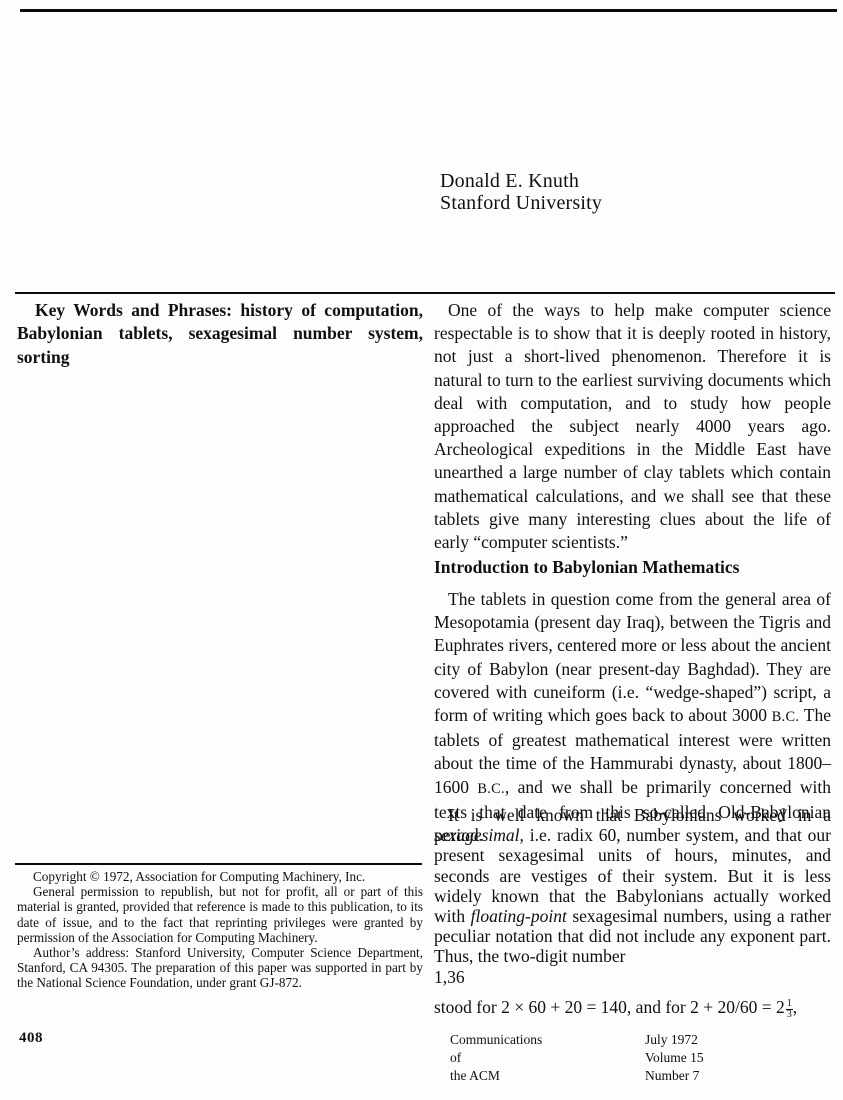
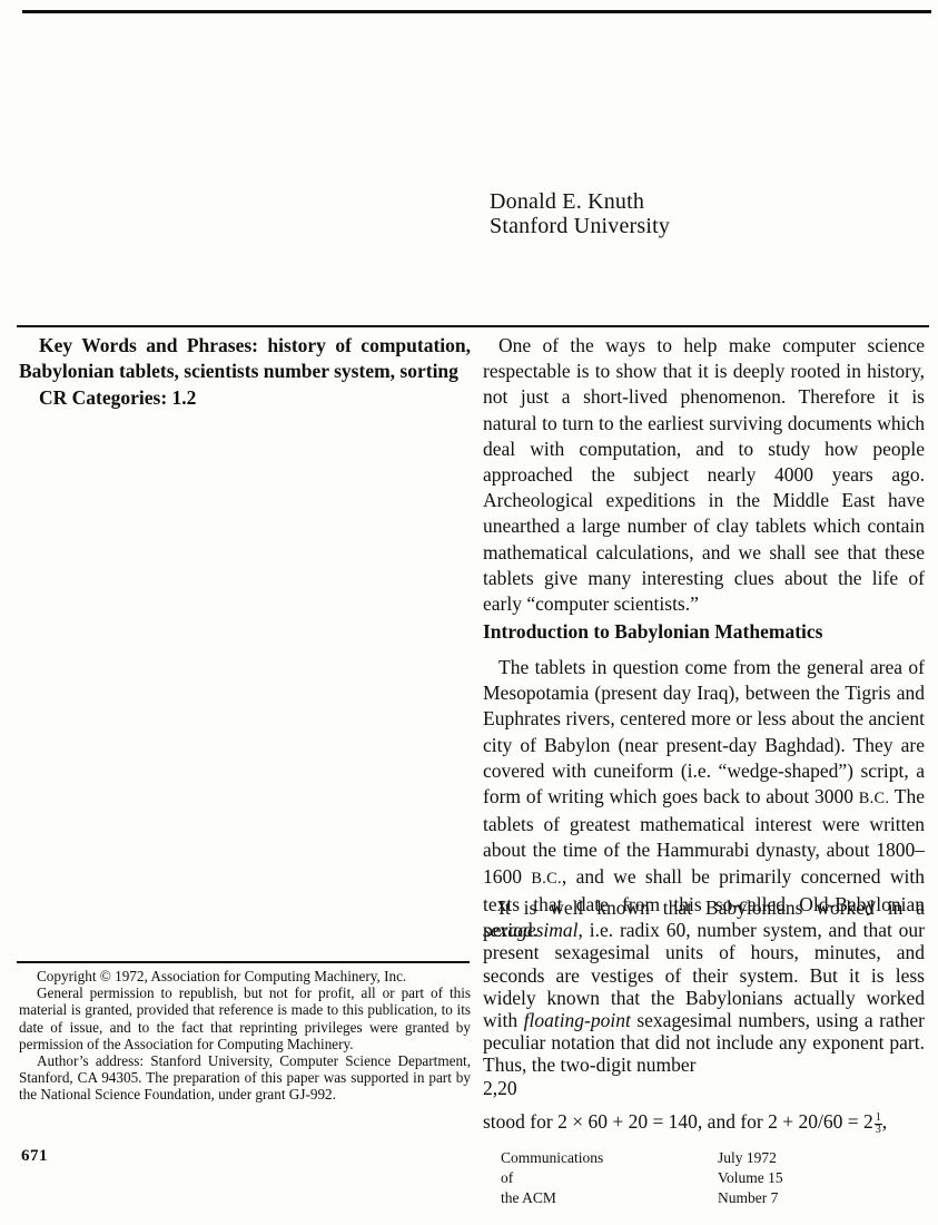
  Donald E. Knuth
  Stanford University
- Key Words and Phrases: history of computation, Babylonian tablets, sexagesimal number system, sorting
+ Key Words and Phrases: history of computation, Babylonian tablets, scientists number system, sorting
+ CR Categories: 1.2
  Copyright © 1972, Association for Computing Machinery, Inc.
  General permission to republish, but not for profit, all or part of this material is granted, provided that reference is made to this publication, to its date of issue, and to the fact that reprinting privileges were granted by permission of the Association for Computing Machinery.
- Author’s address: Stanford University, Computer Science Department, Stanford, CA 94305. The preparation of this paper was supported in part by the National Science Foundation, under grant GJ-872.
+ Author’s address: Stanford University, Computer Science Department, Stanford, CA 94305. The preparation of this paper was supported in part by the National Science Foundation, under grant GJ-992.
- 408
+ 671
  One of the ways to help make computer science respectable is to show that it is deeply rooted in history, not just a short-lived phenomenon. Therefore it is natural to turn to the earliest surviving documents which deal with computation, and to study how people approached the subject nearly 4000 years ago. Archeological expeditions in the Middle East have unearthed a large number of clay tablets which contain mathematical calculations, and we shall see that these tablets give many interesting clues about the life of early “computer scientists.”
  Introduction to Babylonian Mathematics
  The tablets in question come from the general area of Mesopotamia (present day Iraq), between the Tigris and Euphrates rivers, centered more or less about the ancient city of Babylon (near present-day Baghdad). They are covered with cuneiform (i.e. “wedge-shaped”) script, a form of writing which goes back to about 3000 B.C. The tablets of greatest mathematical interest were written about the time of the Hammurabi dynasty, about 1800–1600 B.C., and we shall be primarily concerned with texts that date from this so-called Old-Babylonian period.
  It is well known that Babylonians worked in a sexagesimal, i.e. radix 60, number system, and that our present sexagesimal units of hours, minutes, and seconds are vestiges of their system. But it is less widely known that the Babylonians actually worked with floating-point sexagesimal numbers, using a rather peculiar notation that did not include any exponent part. Thus, the two-digit number
- 1,36
+ 2,20
  stood for 2 × 60 + 20 = 140, and for 2 + 20/60 = 2
  1
  3
  ,
  Communications
  of
  the ACM
  July 1972
  Volume 15
  Number 7
